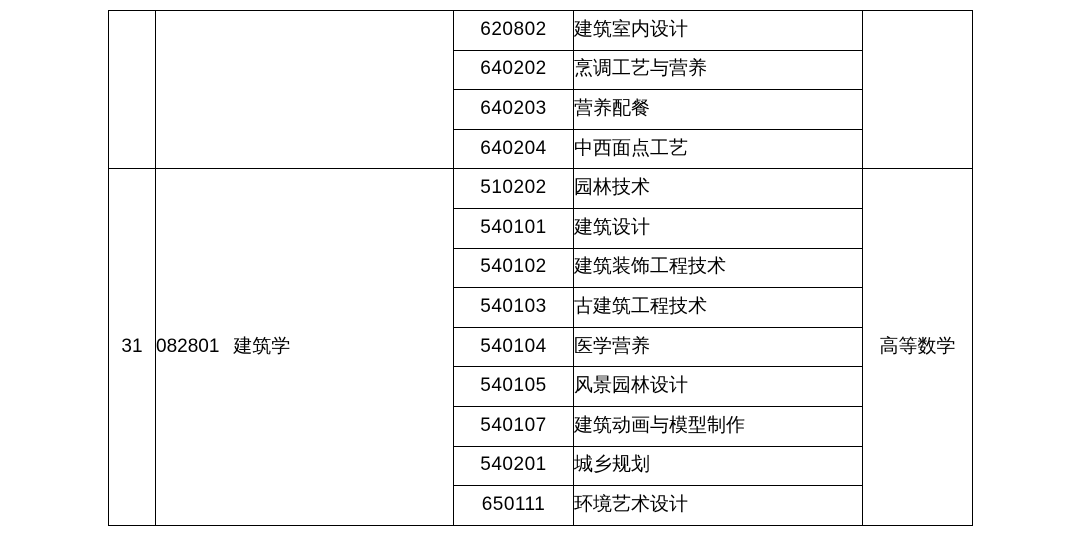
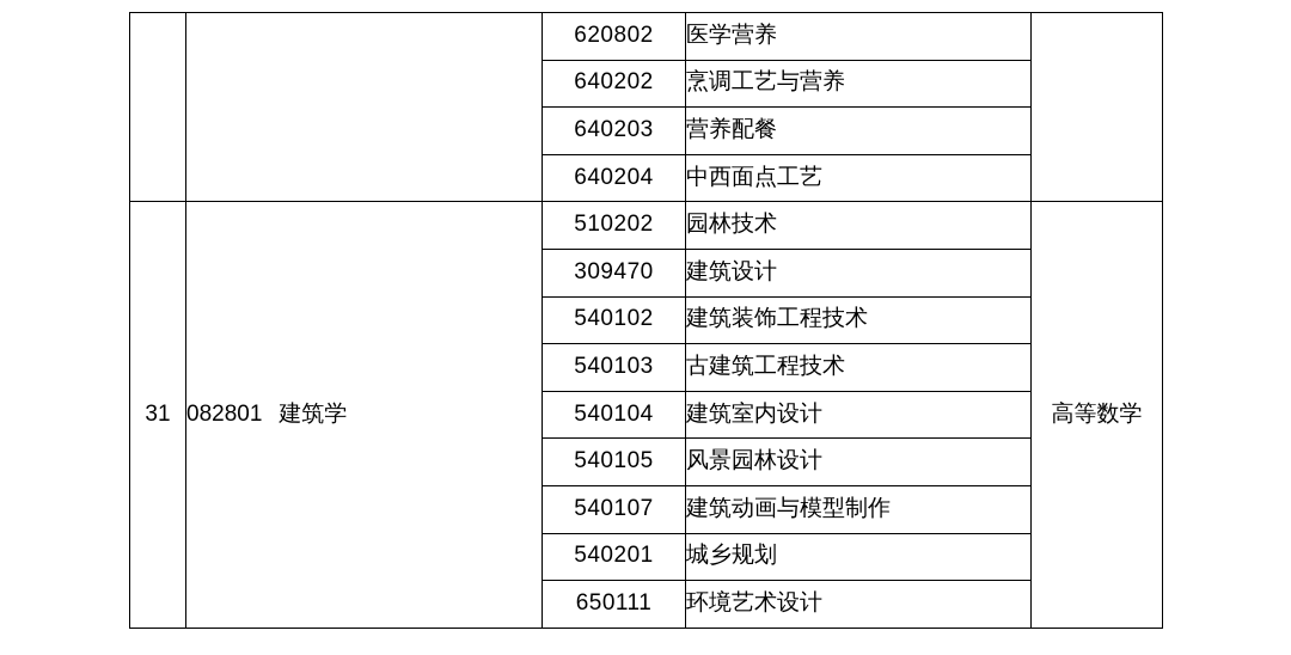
- 		620802	建筑室内设计
+ 		620802	医学营养
  640202	烹调工艺与营养
  640203	营养配餐
  640204	中西面点工艺
  31	082801 建筑学	510202	园林技术	高等数学
- 540101	建筑设计
+ 309470	建筑设计
  540102	建筑装饰工程技术
  540103	古建筑工程技术
- 540104	医学营养
+ 540104	建筑室内设计
  540105	风景园林设计
  540107	建筑动画与模型制作
  540201	城乡规划
  650111	环境艺术设计
